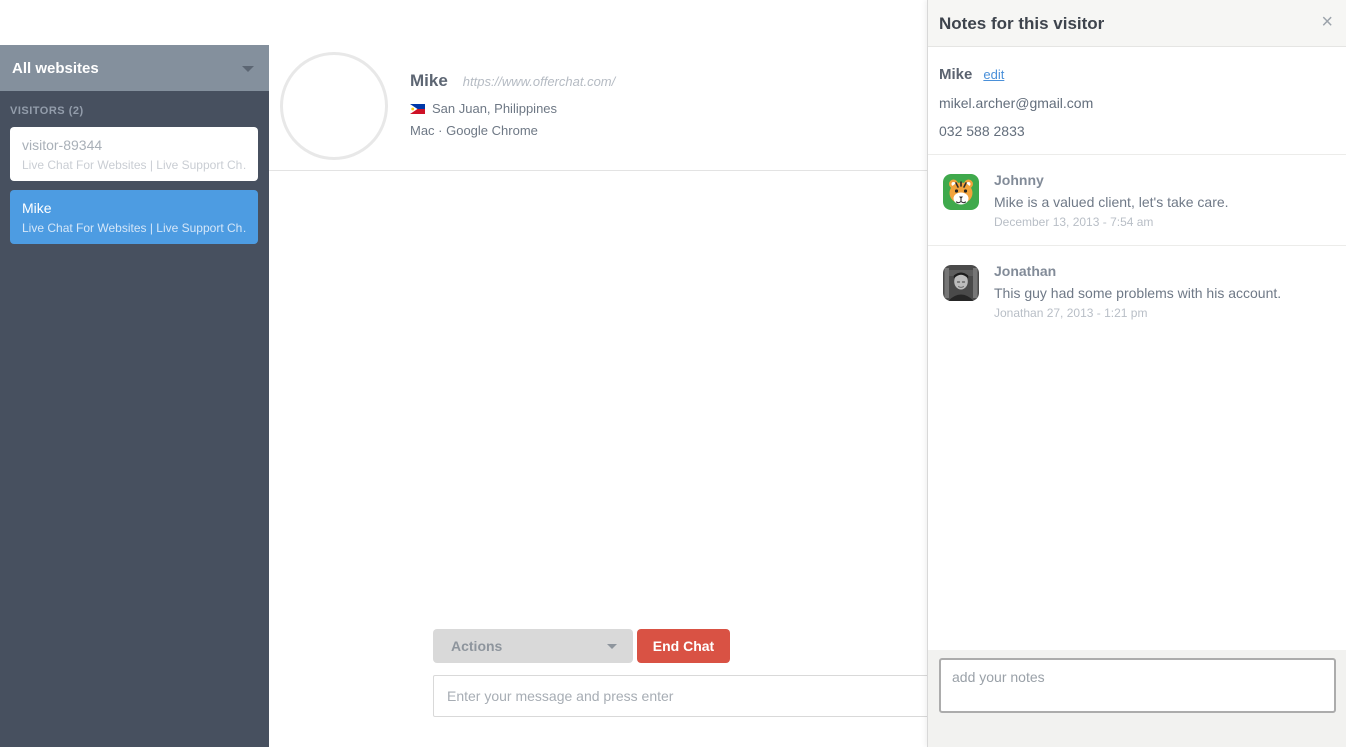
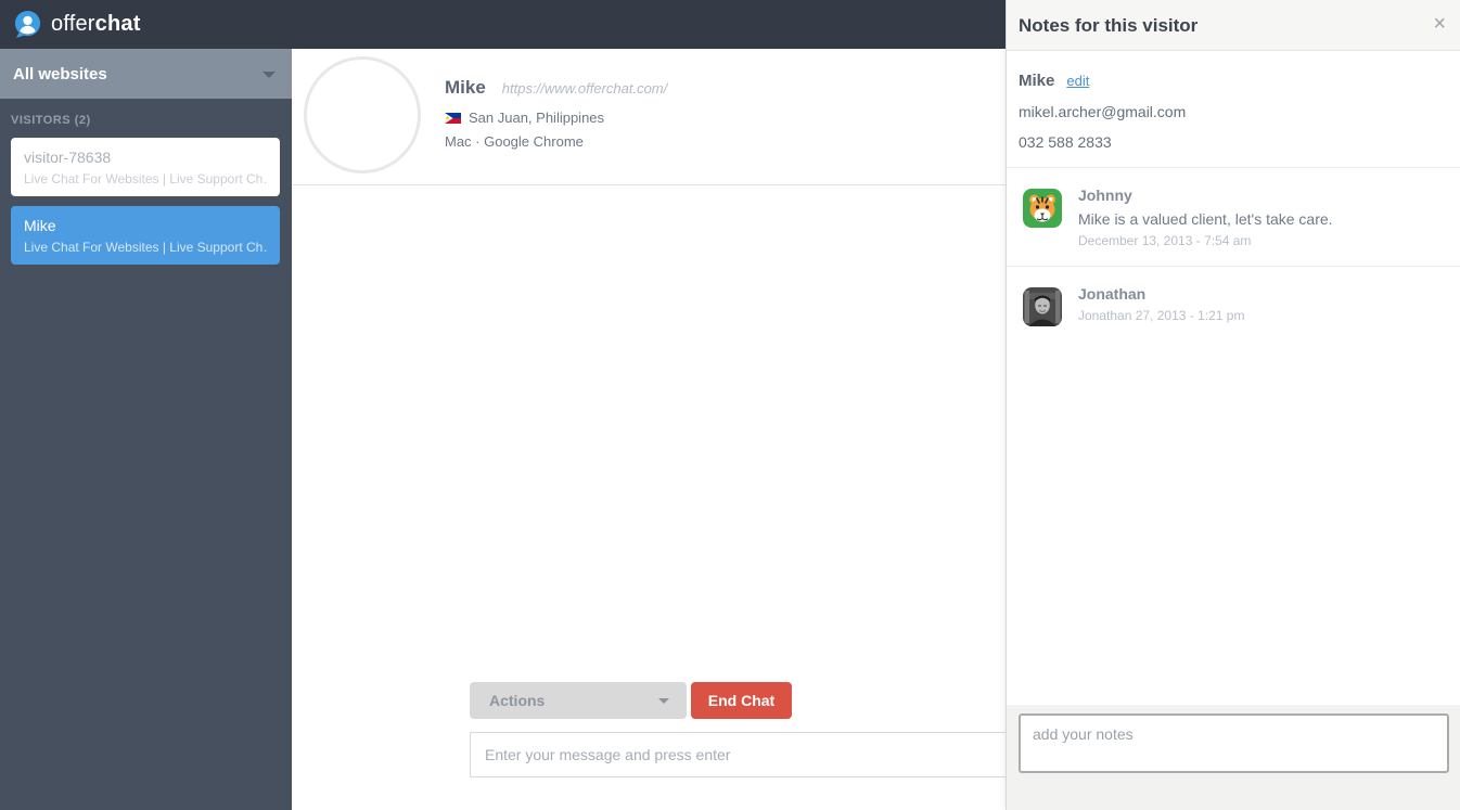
+ offerchat
  All websites
  VISITORS (2)
- visitor-89344
+ visitor-78638
  Live Chat For Websites | Live Support Ch
  Mike
  Live Chat For Websites | Live Support Ch
  Mike
  https://www.offerchat.com/
  San Juan, Philippines
  Mac · Google Chrome
  Actions
  End Chat
  Enter your message and press enter
  Notes for this visitor
  ×
  Mike
  edit
  mikel.archer@gmail.com
  032 588 2833
  Johnny
  Mike is a valued client, let's take care.
  December 13, 2013 - 7:54 am
  Jonathan
- This guy had some problems with his account.
  Jonathan 27, 2013 - 1:21 pm
  add your notes
